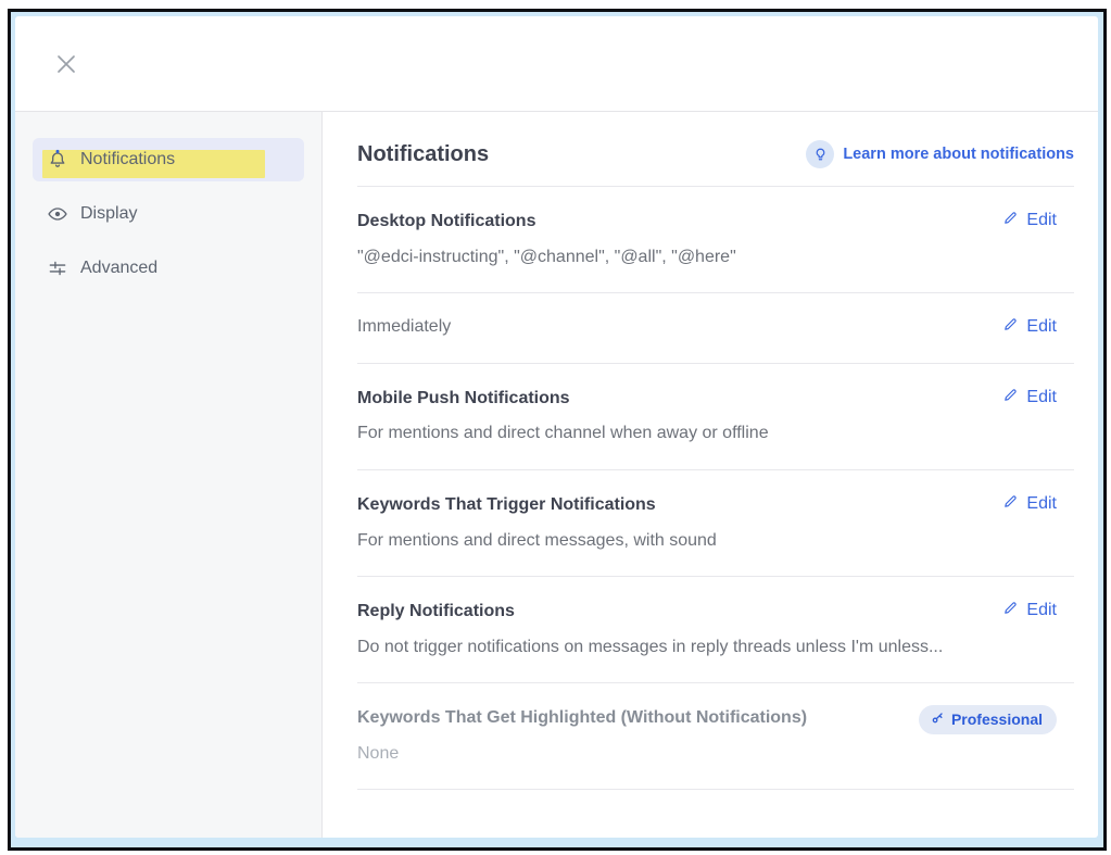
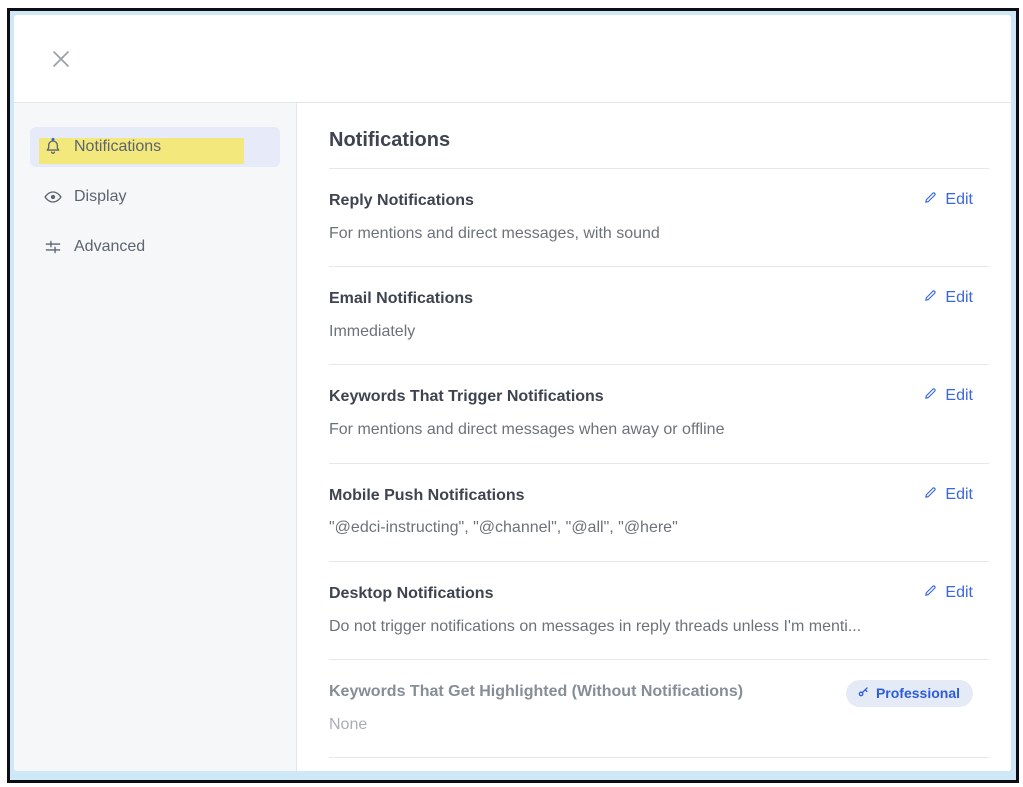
  Notifications
  Display
  Advanced
  Notifications
- Learn more about notifications
- Desktop Notifications
+ Reply Notifications
- "@edci-instructing", "@channel", "@all", "@here"
+ For mentions and direct messages, with sound
  Edit
+ Email Notifications
  Immediately
  Edit
- Mobile Push Notifications
+ Keywords That Trigger Notifications
- For mentions and direct channel when away or offline
+ For mentions and direct messages when away or offline
  Edit
- Keywords That Trigger Notifications
+ Mobile Push Notifications
- For mentions and direct messages, with sound
+ "@edci-instructing", "@channel", "@all", "@here"
  Edit
- Reply Notifications
+ Desktop Notifications
- Do not trigger notifications on messages in reply threads unless I'm unless...
+ Do not trigger notifications on messages in reply threads unless I'm menti...
  Edit
  Keywords That Get Highlighted (Without Notifications)
  None
  Professional
